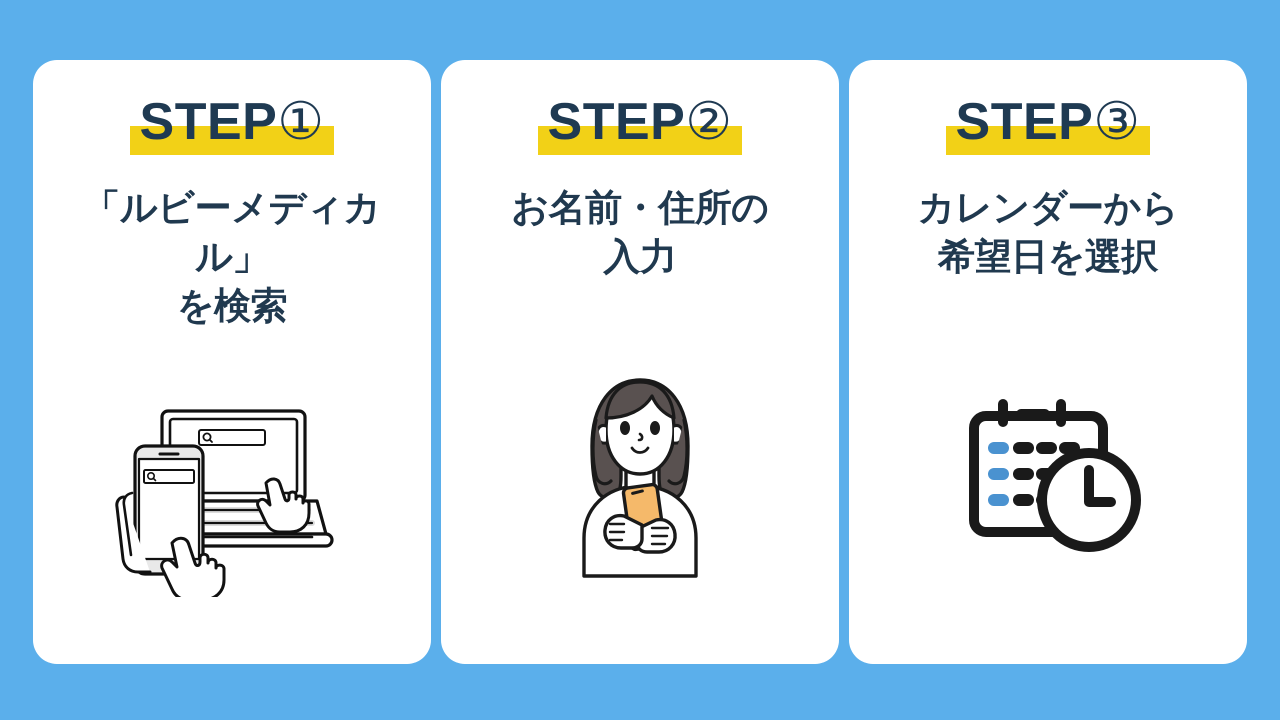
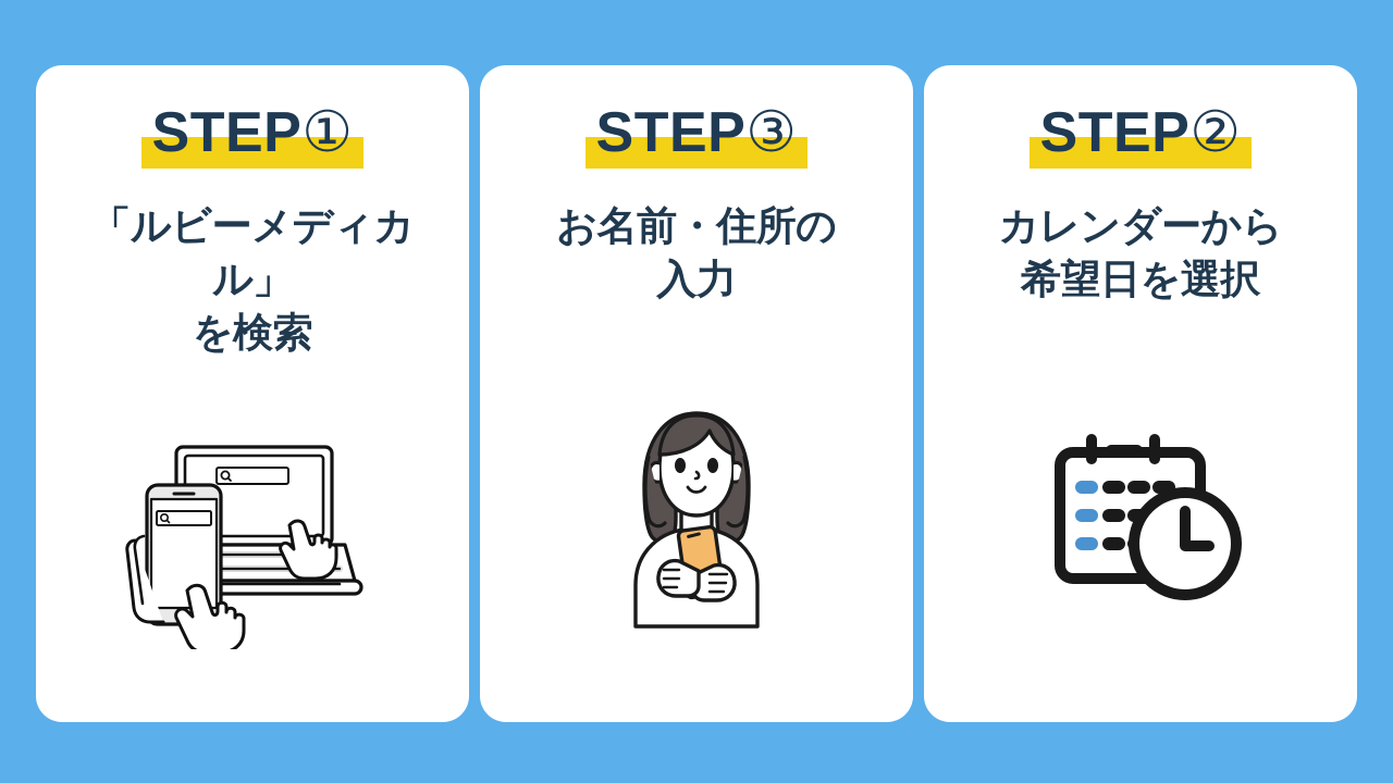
  STEP①
  「ルビーメディカル」
  を検索
- STEP②
+ STEP③
  お名前・住所の
  入力
- STEP③
+ STEP②
  カレンダーから
  希望日を選択
